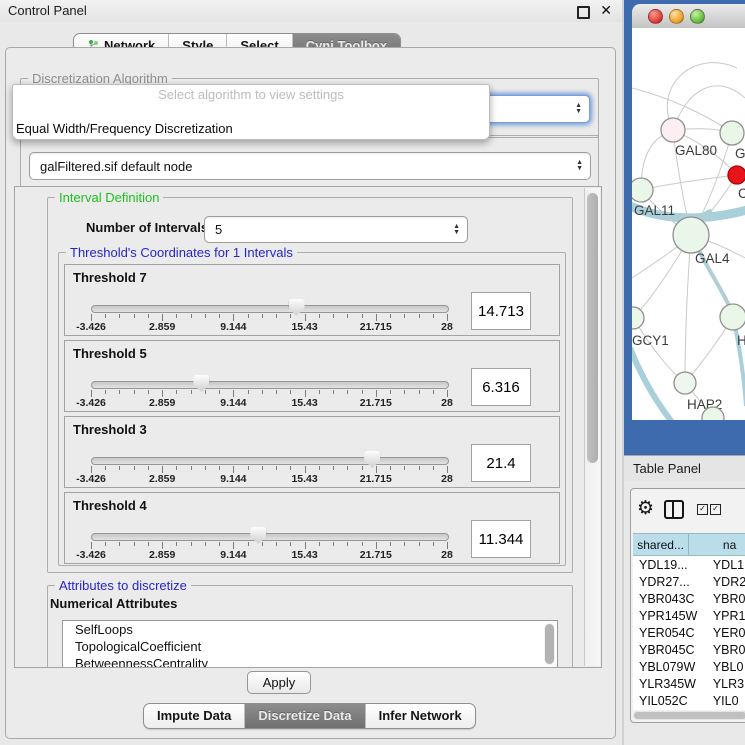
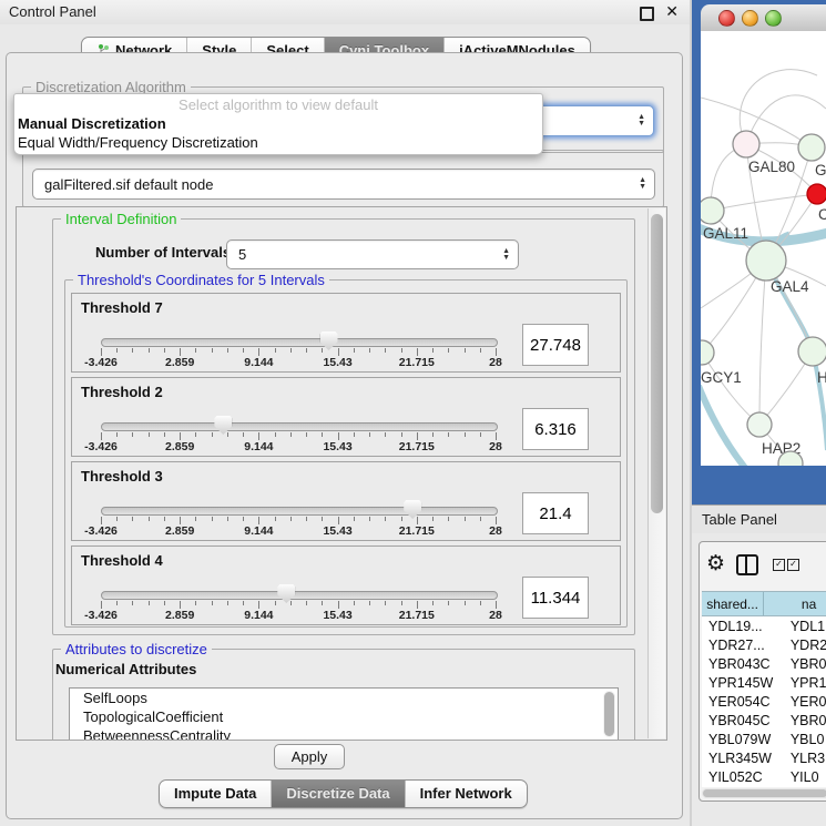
  Control Panel
  ✕
  Network
  Style
  Select
  Cyni Toolbox
+ jActiveMNodules
  Discretization Algorithm
  galFiltered.sif default node
  Interval Definition
  Number of Interval
  5
- Threshold's Coordinates for 1 Intervals
+ Threshold's Coordinates for 5 Intervals
  Threshold 7
  -3.426
  2.859
  9.144
  15.43
  21.715
  28
- 14.713
+ 27.748
- Threshold 5
+ Threshold 2
  -3.426
  2.859
  9.144
  15.43
  21.715
  28
  6.316
  Threshold 3
  -3.426
  2.859
  9.144
  15.43
  21.715
  28
  21.4
  Threshold 4
  -3.426
  2.859
  9.144
  15.43
  21.715
  28
  11.344
  Attributes to discretize
  Numerical Attributes
  SelfLoops
  TopologicalCoefficient
  BetweennessCentrality
  Apply
  Impute Data
  Discretize Data
  Infer Network
- Select algorithm to view settings
+ Select algorithm to view default
+ Manual Discretization
  Equal Width/Frequency Discretization
  GAL80
  C
  GAL11
  GAL4
  GCY1
  H
  HAP2
  Table Panel
  ⚙
  ✓
  ✓
  shared...
  na
  YDL19...
  YDL1
  YDR27...
  YDR2
  YBR043C
  YBR0
  YPR145W
  YPR1
  YER054C
  YER0
  YBR045C
  YBR0
  YBL079W
  YBL0
  YLR345W
  YLR3
  YIL052C
  YIL0
